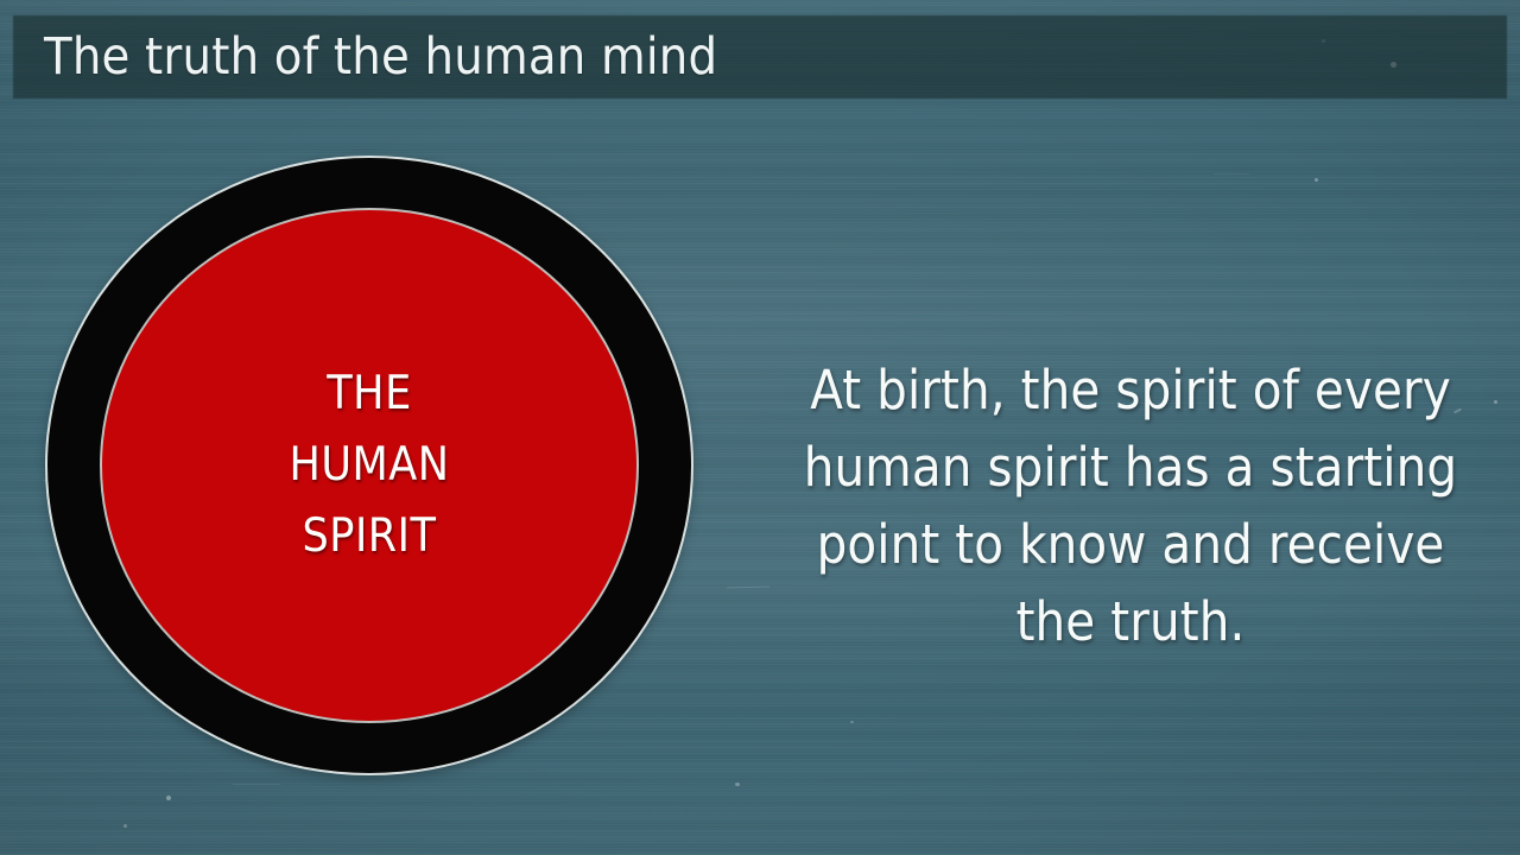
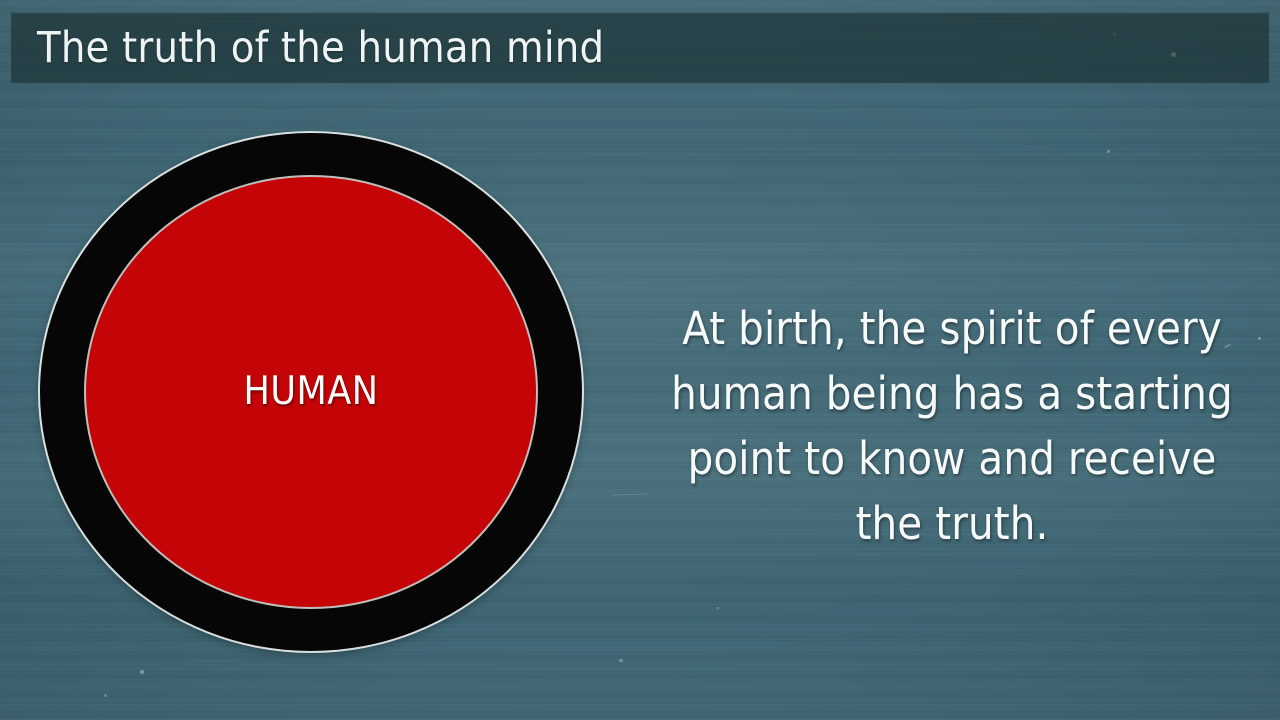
  The truth of the human mind
- THE
  HUMAN
- SPIRIT
- At birth, the spirit of every human spirit has a starting point to know and receive the truth.
+ At birth, the spirit of every human being has a starting point to know and receive the truth.
